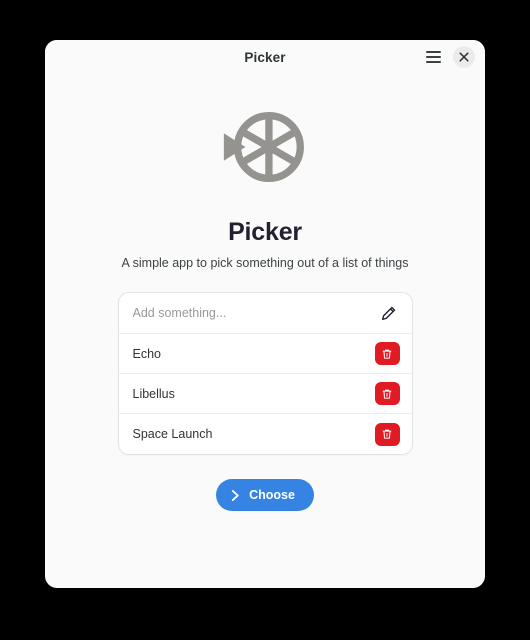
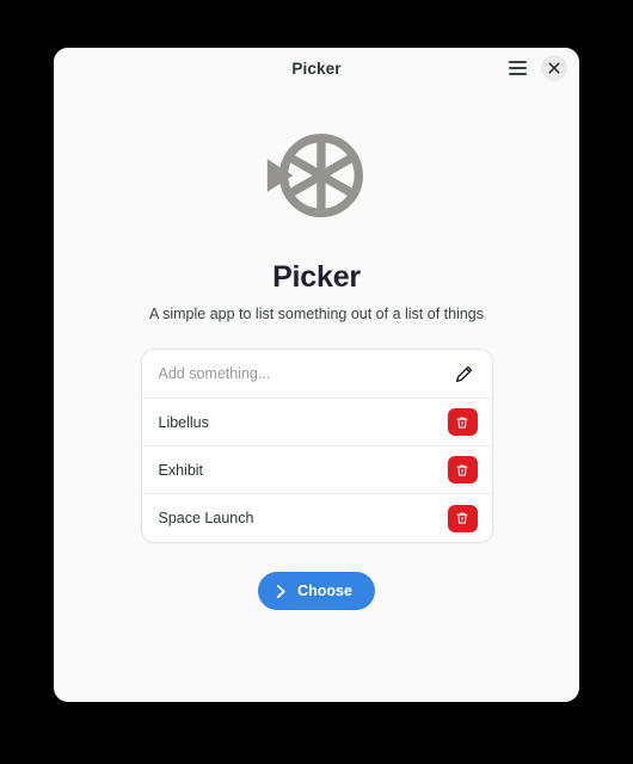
  Picker
  Picker
- A simple app to pick something out of a list of things
+ A simple app to list something out of a list of things
  Add something...
- Echo
  Libellus
+ Exhibit
  Space Launch
  Choose
